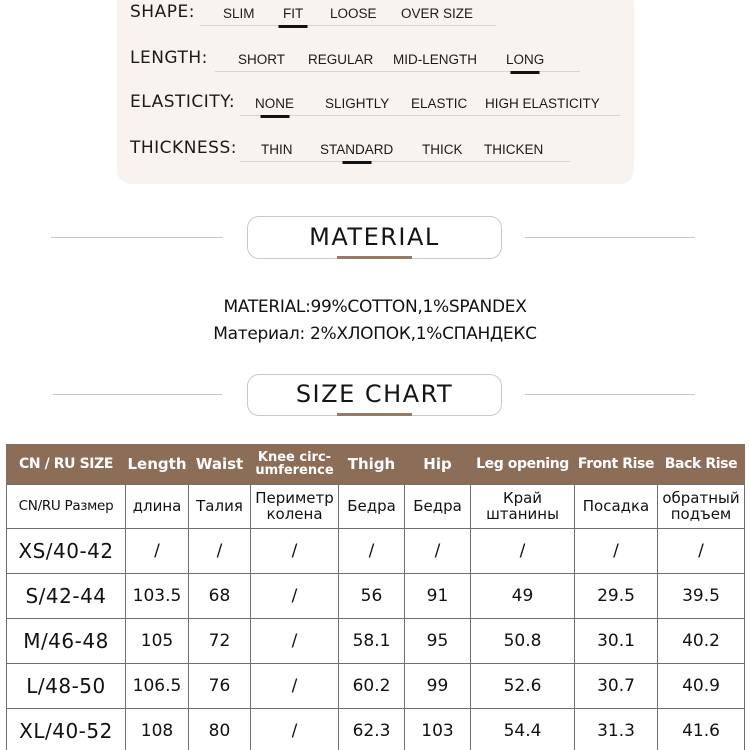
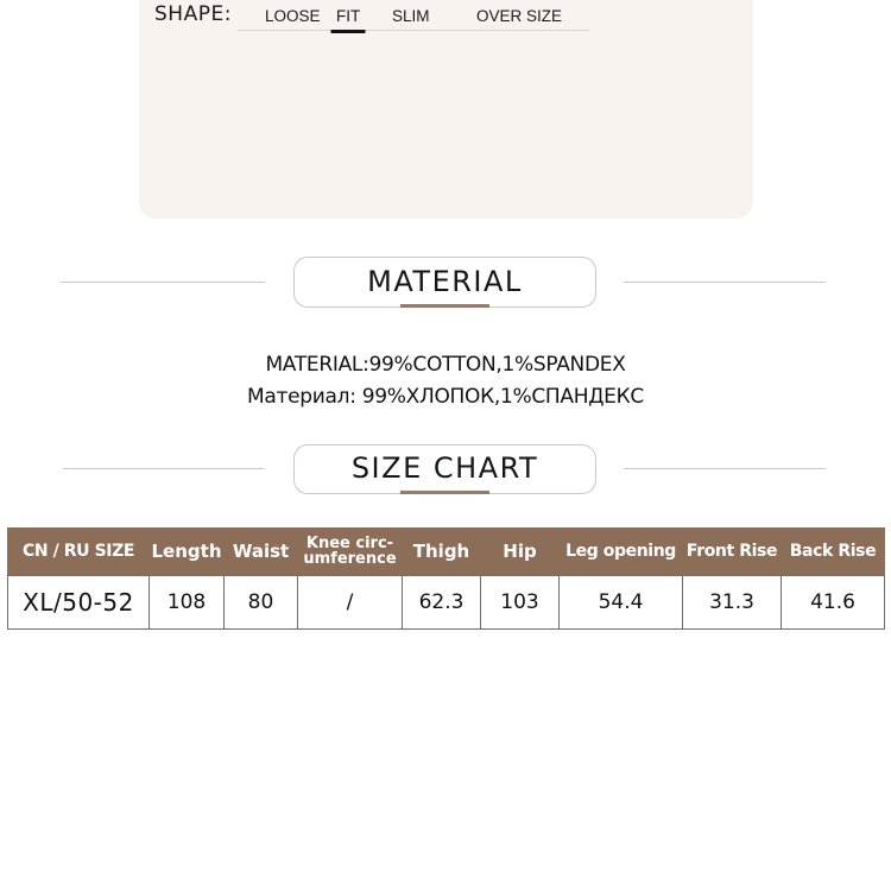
  SHAPE:
- SLIM
+ LOOSE
  FIT
- LOOSE
+ SLIM
  OVER SIZE
- LENGTH:
- SHORT
- REGULAR
- MID-LENGTH
- LONG
- ELASTICITY:
- NONE
- SLIGHTLY
- ELASTIC
- HIGH ELASTICITY
- THICKNESS:
- THIN
- STANDARD
- THICK
- THICKEN
  MATERIAL
  MATERIAL:99%COTTON,1%SPANDEX
- Материал: 2%ХЛОПОК,1%СПАНДЕКС
+ Материал: 99%ХЛОПОК,1%СПАНДЕКС
  SIZE CHART
  CN / RU SIZE	Length	Waist	Knee circ-umference	Thigh	Hip	Leg opening	Front Rise	Back Rise
- CN/RU Размер	длина	Талия	Периметр колена	Бедра	Бедра	Край штанины	Посадка	обратный подъем
- XS/40-42	/	/	/	/	/	/	/	/
- S/42-44	103.5	68	/	56	91	49	29.5	39.5
- M/46-48	105	72	/	58.1	95	50.8	30.1	40.2
- L/48-50	106.5	76	/	60.2	99	52.6	30.7	40.9
- XL/40-52	108	80	/	62.3	103	54.4	31.3	41.6
+ XL/50-52	108	80	/	62.3	103	54.4	31.3	41.6
